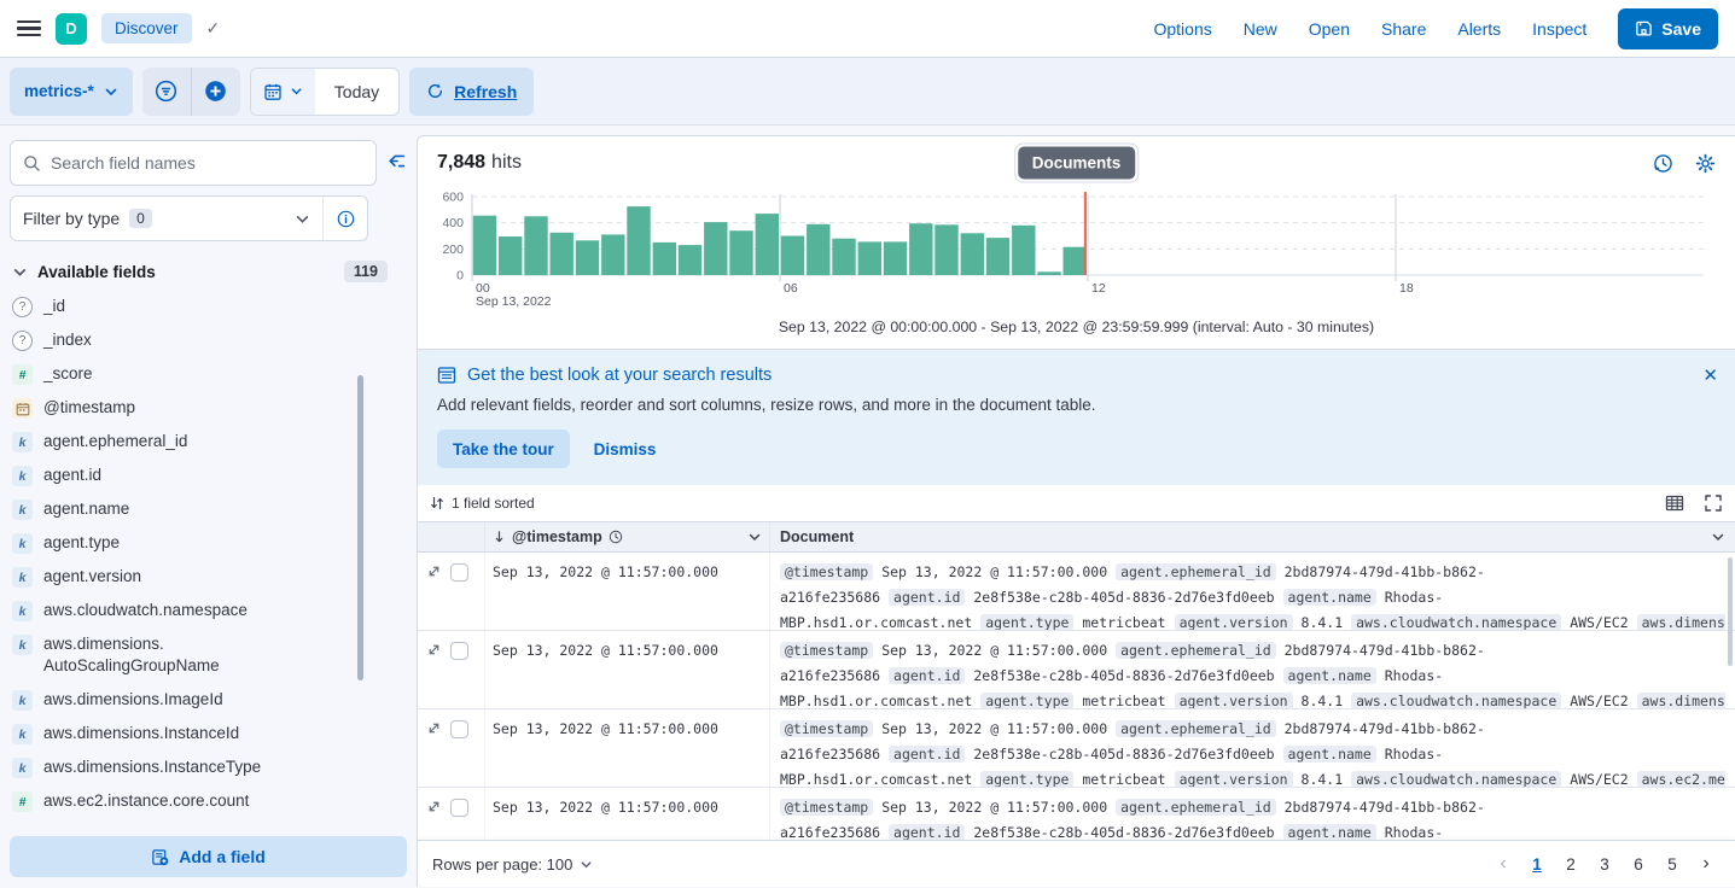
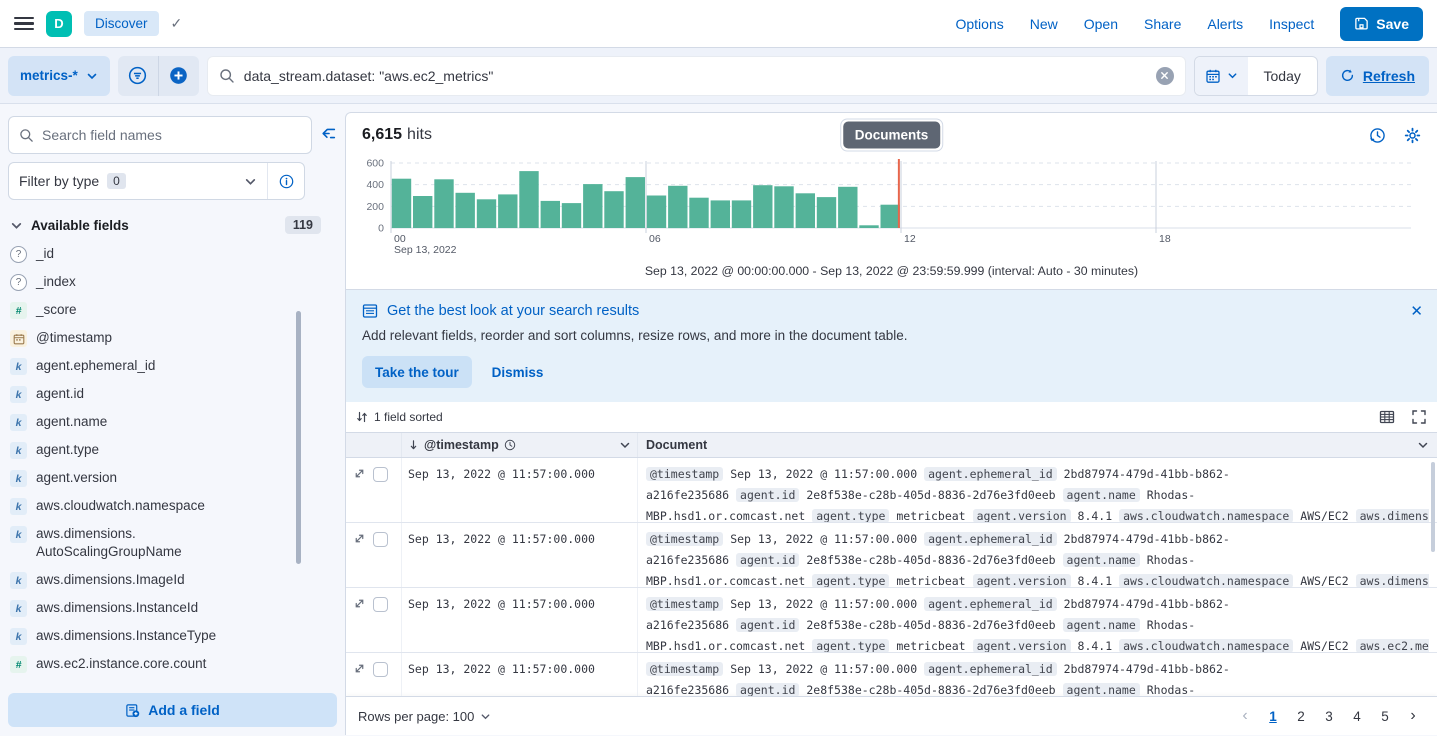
  D
  Discover
  ✓
  Options
  New
  Open
  Share
  Alerts
  Inspect
  Save
  metrics-*
+ data_stream.dataset: "aws.ec2_metrics"
  Today
  Refresh
  Search field names
  Filter by type
  0
  Available fields
  119
  ?
  _id
  ?
  _index
  #
  _score
  @timestamp
  k
  agent.ephemeral_id
  k
  agent.id
  k
  agent.name
  k
  agent.type
  k
  agent.version
  k
  aws.cloudwatch.namespace
  k
  aws.dimensions.AutoScalingGroupName
  k
  aws.dimensions.ImageId
  k
  aws.dimensions.InstanceId
  k
  aws.dimensions.InstanceType
  #
  aws.ec2.instance.core.count
  Add a field
- 7,848
+ 6,615
  hits
  Documents
  0
  200
  400
  600
  00
  Sep 13, 2022
  06
  12
  18
  Sep 13, 2022 @ 00:00:00.000 - Sep 13, 2022 @ 23:59:59.999 (interval: Auto - 30 minutes)
  Get the best look at your search results
  ✕
  Add relevant fields, reorder and sort columns, resize rows, and more in the document table.
  Take the tour Dismiss
  1 field sorted
  @timestamp
  Document
  Sep 13, 2022 @ 11:57:00.000
  @timestamp Sep 13, 2022 @ 11:57:00.000 agent.ephemeral_id 2bd87974-479d-41bb-b862-
  a216fe235686 agent.id 2e8f538e-c28b-405d-8836-2d76e3fd0eeb agent.name Rhodas-
  MBP.hsd1.or.comcast.net agent.type metricbeat agent.version 8.4.1 aws.cloudwatch.namespace AWS/EC2 aws.dimens
  Sep 13, 2022 @ 11:57:00.000
  @timestamp Sep 13, 2022 @ 11:57:00.000 agent.ephemeral_id 2bd87974-479d-41bb-b862-
  a216fe235686 agent.id 2e8f538e-c28b-405d-8836-2d76e3fd0eeb agent.name Rhodas-
  MBP.hsd1.or.comcast.net agent.type metricbeat agent.version 8.4.1 aws.cloudwatch.namespace AWS/EC2 aws.dimens
  Sep 13, 2022 @ 11:57:00.000
  @timestamp Sep 13, 2022 @ 11:57:00.000 agent.ephemeral_id 2bd87974-479d-41bb-b862-
  a216fe235686 agent.id 2e8f538e-c28b-405d-8836-2d76e3fd0eeb agent.name Rhodas-
  MBP.hsd1.or.comcast.net agent.type metricbeat agent.version 8.4.1 aws.cloudwatch.namespace AWS/EC2 aws.ec2.me
  Sep 13, 2022 @ 11:57:00.000
  @timestamp Sep 13, 2022 @ 11:57:00.000 agent.ephemeral_id 2bd87974-479d-41bb-b862-
  a216fe235686 agent.id 2e8f538e-c28b-405d-8836-2d76e3fd0eeb agent.name Rhodas-
  Rows per page: 100
  ‹
  1
  2
  3
- 6
+ 4
  5
  ›
